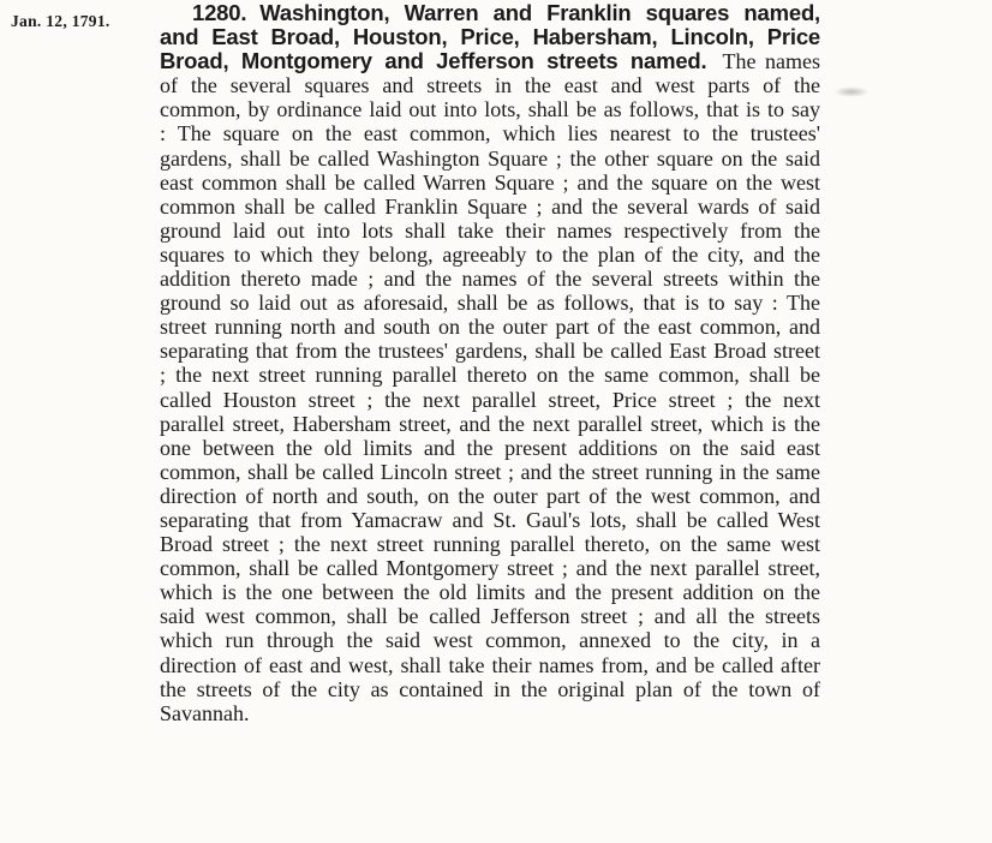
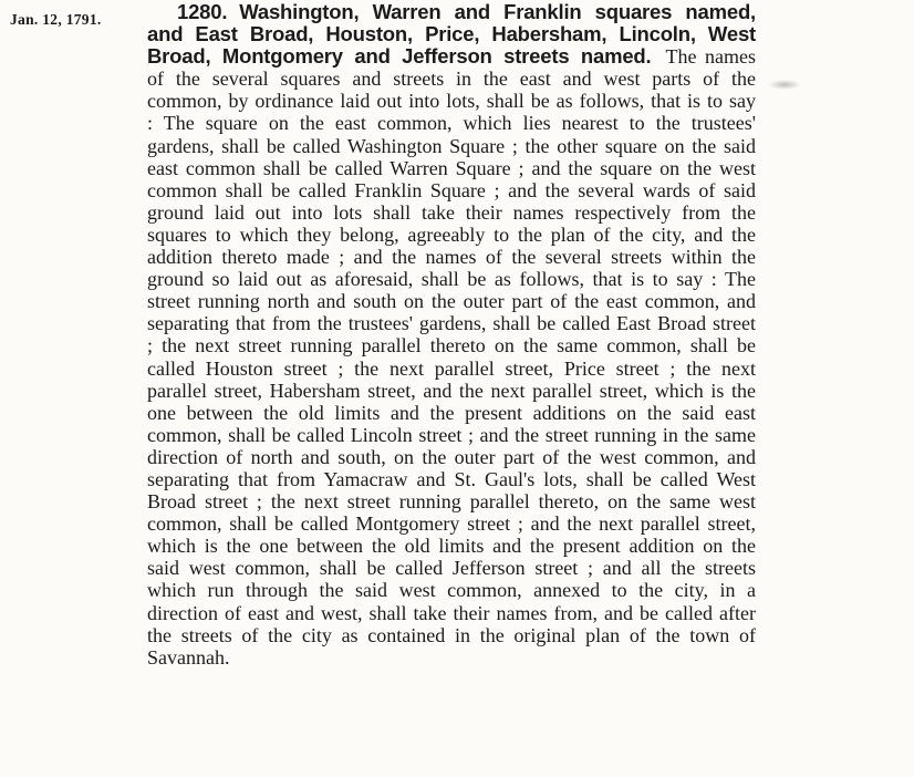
  Jan. 12, 1791.
- 1280. Washington, Warren and Franklin squares named, and East Broad, Houston, Price, Habersham, Lincoln, Price Broad, Montgomery and Jefferson streets named. The names of the several squares and streets in the east and west parts of the common, by ordinance laid out into lots, shall be as follows, that is to say : The square on the east common, which lies nearest to the trustees' gardens, shall be called Washington Square ; the other square on the said east common shall be called Warren Square ; and the square on the west common shall be called Franklin Square ; and the several wards of said ground laid out into lots shall take their names respectively from the squares to which they belong, agreeably to the plan of the city, and the addition thereto made ; and the names of the several streets within the ground so laid out as aforesaid, shall be as follows, that is to say : The street running north and south on the outer part of the east common, and separating that from the trustees' gardens, shall be called East Broad street ; the next street running parallel thereto on the same common, shall be called Houston street ; the next parallel street, Price street ; the next parallel street, Habersham street, and the next parallel street, which is the one between the old limits and the present additions on the said east common, shall be called Lincoln street ; and the street running in the same direction of north and south, on the outer part of the west common, and separating that from Yamacraw and St. Gaul's lots, shall be called West Broad street ; the next street running parallel thereto, on the same west common, shall be called Montgomery street ; and the next parallel street, which is the one between the old limits and the present addition on the said west common, shall be called Jefferson street ; and all the streets which run through the said west common, annexed to the city, in a direction of east and west, shall take their names from, and be called after the streets of the city as contained in the original plan of the town of Savannah.
+ 1280. Washington, Warren and Franklin squares named, and East Broad, Houston, Price, Habersham, Lincoln, West Broad, Montgomery and Jefferson streets named. The names of the several squares and streets in the east and west parts of the common, by ordinance laid out into lots, shall be as follows, that is to say : The square on the east common, which lies nearest to the trustees' gardens, shall be called Washington Square ; the other square on the said east common shall be called Warren Square ; and the square on the west common shall be called Franklin Square ; and the several wards of said ground laid out into lots shall take their names respectively from the squares to which they belong, agreeably to the plan of the city, and the addition thereto made ; and the names of the several streets within the ground so laid out as aforesaid, shall be as follows, that is to say : The street running north and south on the outer part of the east common, and separating that from the trustees' gardens, shall be called East Broad street ; the next street running parallel thereto on the same common, shall be called Houston street ; the next parallel street, Price street ; the next parallel street, Habersham street, and the next parallel street, which is the one between the old limits and the present additions on the said east common, shall be called Lincoln street ; and the street running in the same direction of north and south, on the outer part of the west common, and separating that from Yamacraw and St. Gaul's lots, shall be called West Broad street ; the next street running parallel thereto, on the same west common, shall be called Montgomery street ; and the next parallel street, which is the one between the old limits and the present addition on the said west common, shall be called Jefferson street ; and all the streets which run through the said west common, annexed to the city, in a direction of east and west, shall take their names from, and be called after the streets of the city as contained in the original plan of the town of Savannah.
